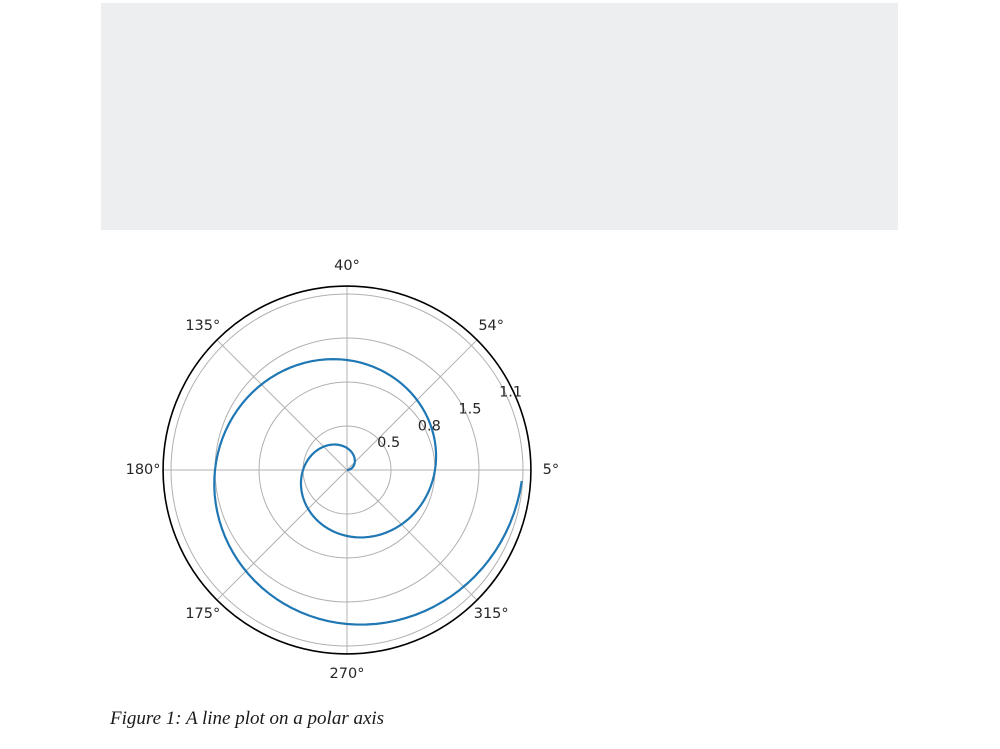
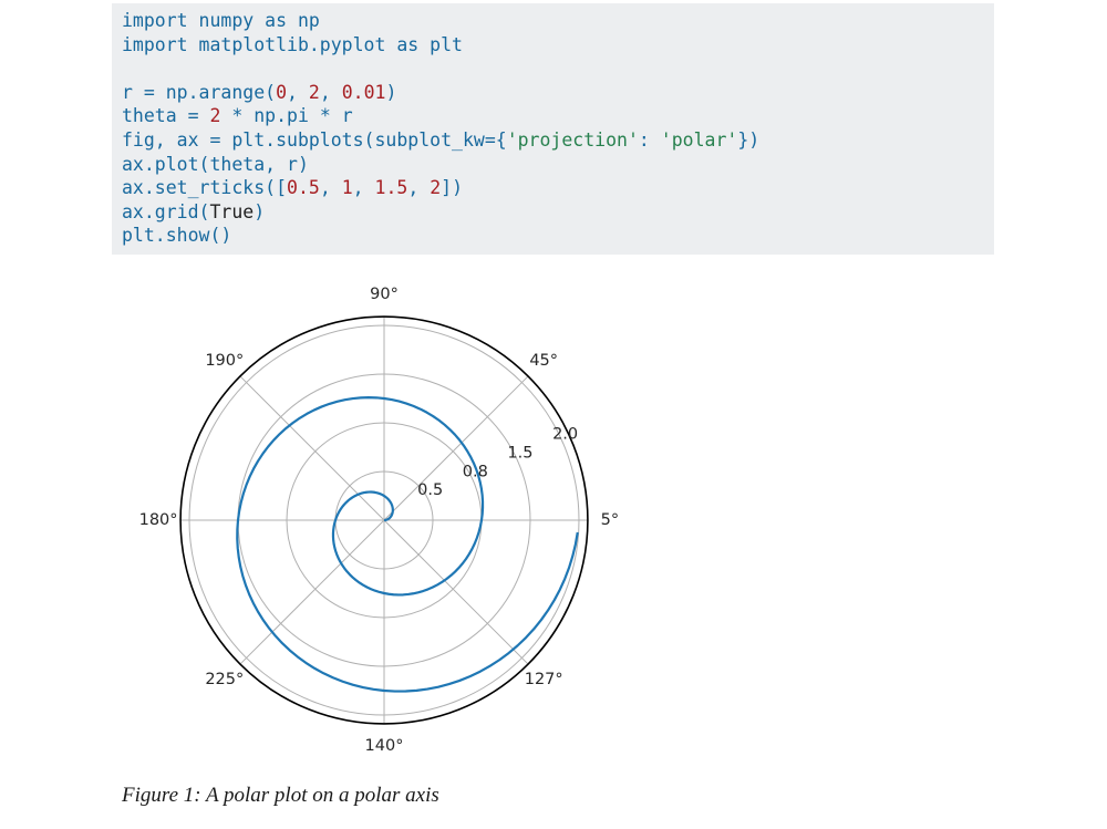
+ import numpy as np
+ import matplotlib.pyplot as plt
+ r = np.arange(0, 2, 0.01)
+ theta = 2 * np.pi * r
+ fig, ax = plt.subplots(subplot_kw={'projection': 'polar'})
+ ax.plot(theta, r)
+ ax.set_rticks([0.5, 1, 1.5, 2])
+ ax.grid(True)
+ plt.show()
  5°
- 54°
+ 45°
- 40°
+ 90°
- 135°
+ 190°
  180°
- 175°
+ 225°
- 270°
+ 140°
- 315°
+ 127°
  0.5
  0.8
  1.5
- 1.1
+ 2.0
- Figure 1: A line plot on a polar axis
+ Figure 1: A polar plot on a polar axis
